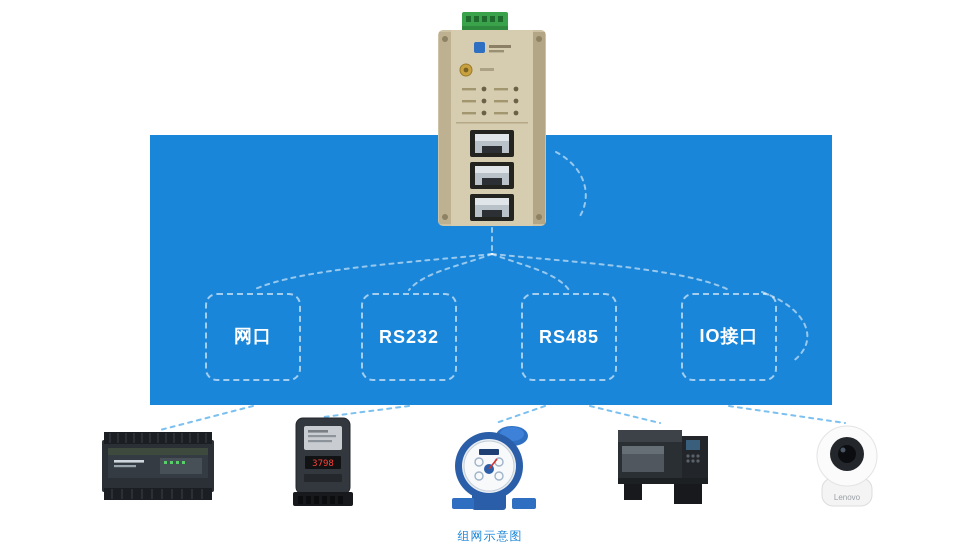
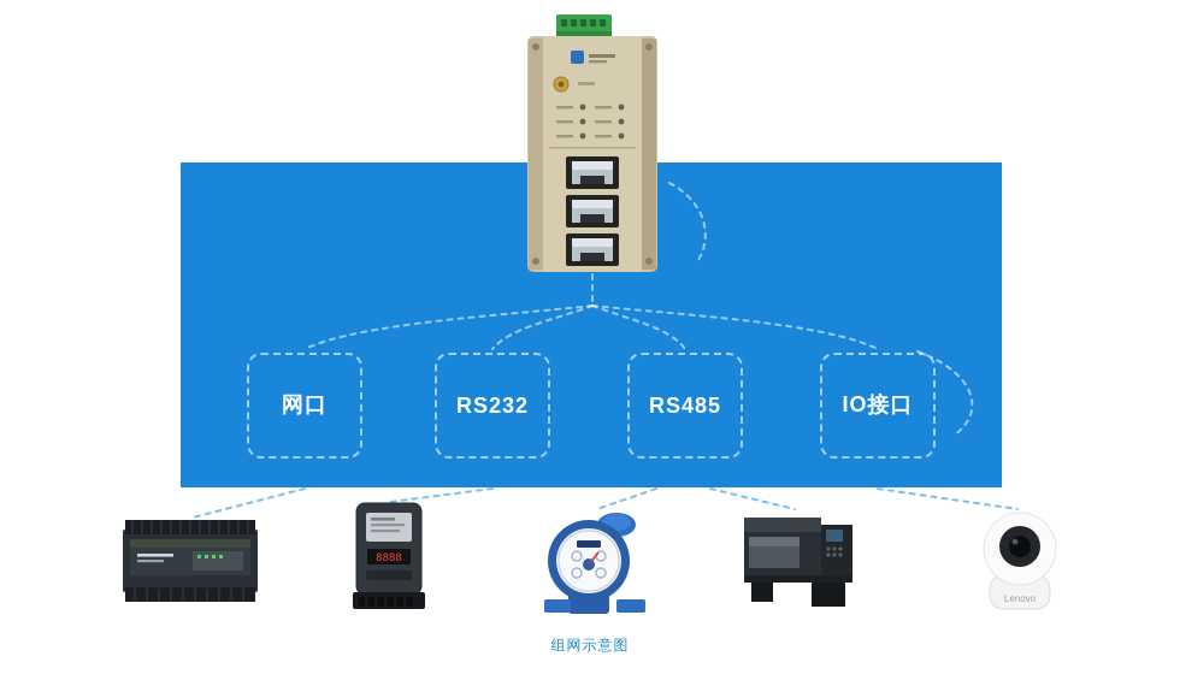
  网口
  RS232
  RS485
  IO接口
- 3798
+ 8888
  Lenovo
  组网示意图
